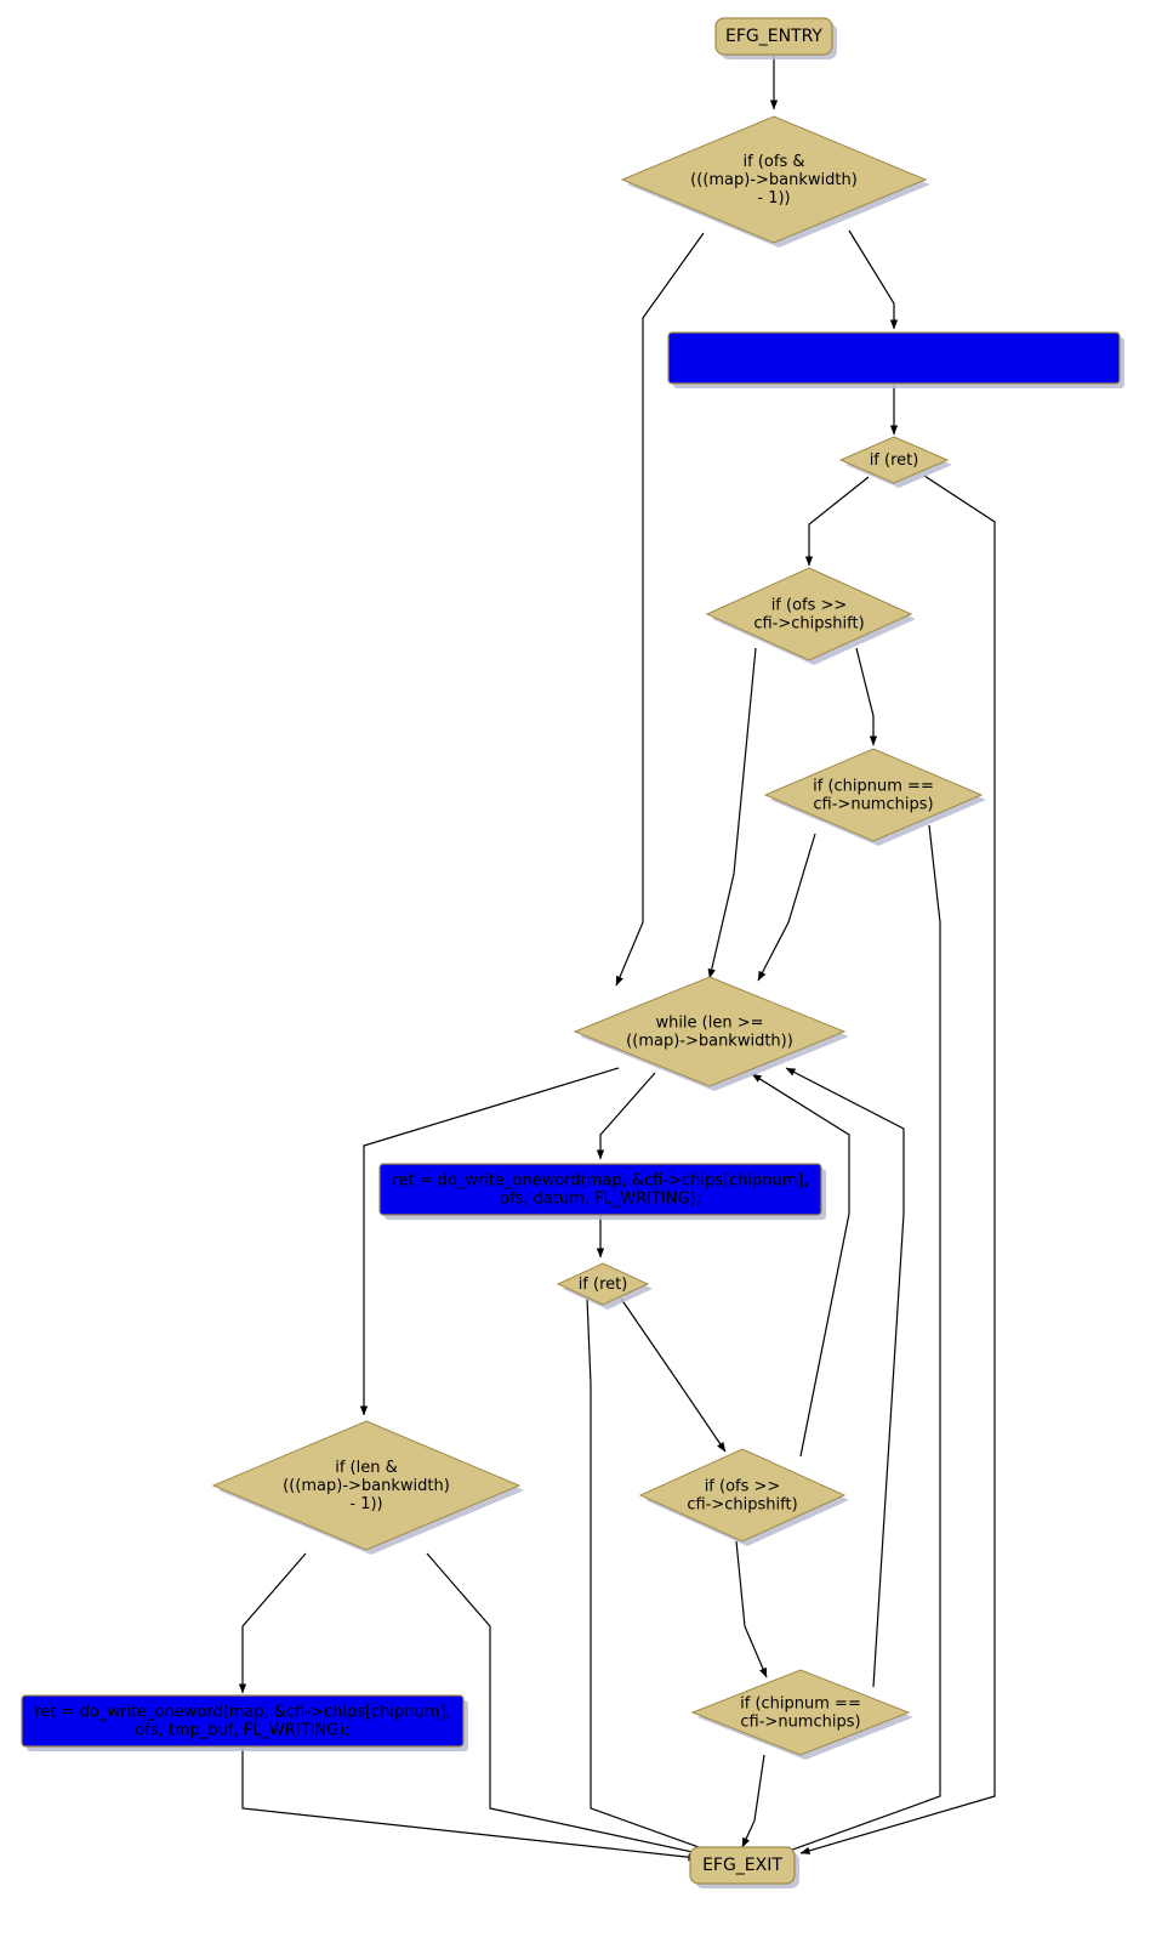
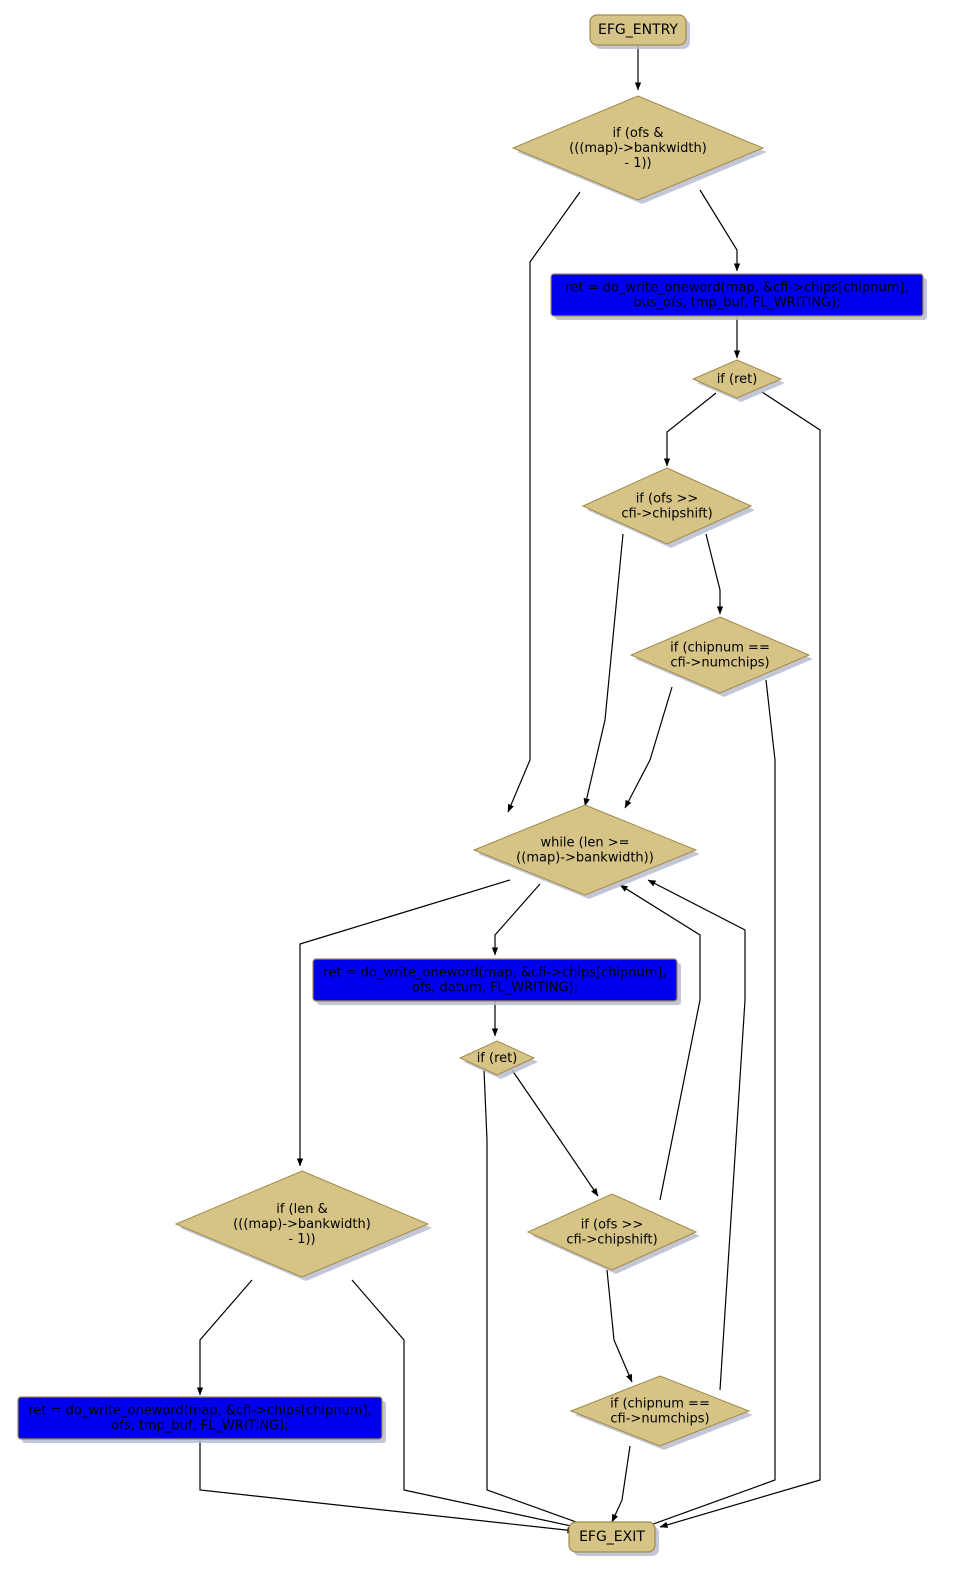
  EFG_ENTRY
  if (ofs & (((map)->bankwidth) - 1))
+ ret = do_write_oneword(map, &cfi->chips[chipnum], bus_ofs, tmp_buf, FL_WRITING);
  if (ret)
  if (ofs >> cfi->chipshift)
  if (chipnum == cfi->numchips)
  while (len >= ((map)->bankwidth))
  ret = do_write_oneword(map, &cfi->chips[chipnum], ofs, datum, FL_WRITING);
  if (ret)
  if (len & (((map)->bankwidth) - 1))
  if (ofs >> cfi->chipshift)
  ret = do_write_oneword(map, &cfi->chips[chipnum], ofs, tmp_buf, FL_WRITING);
  if (chipnum == cfi->numchips)
  EFG_EXIT
